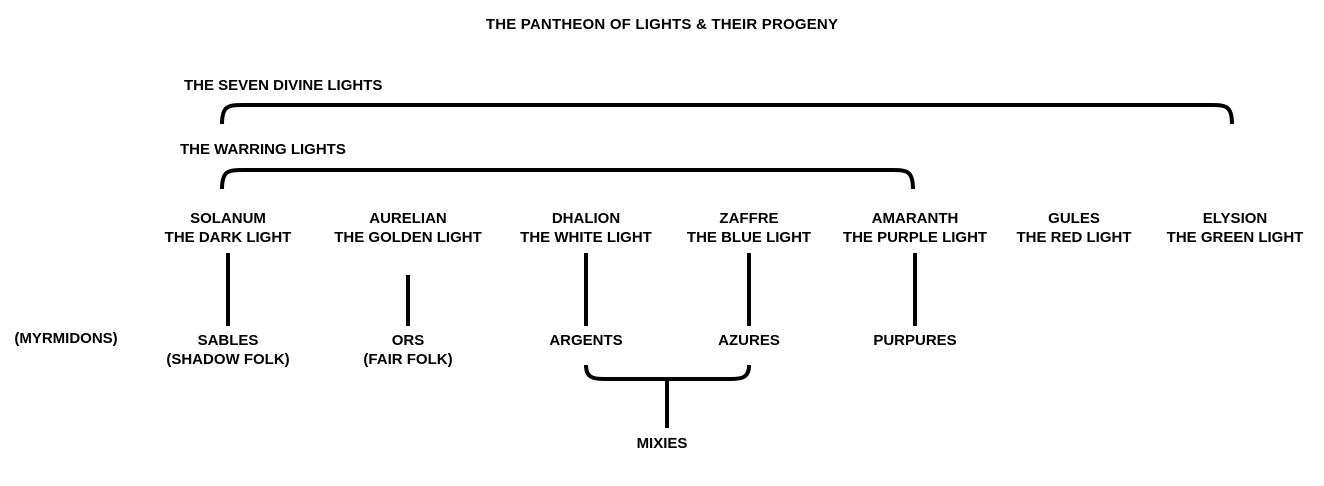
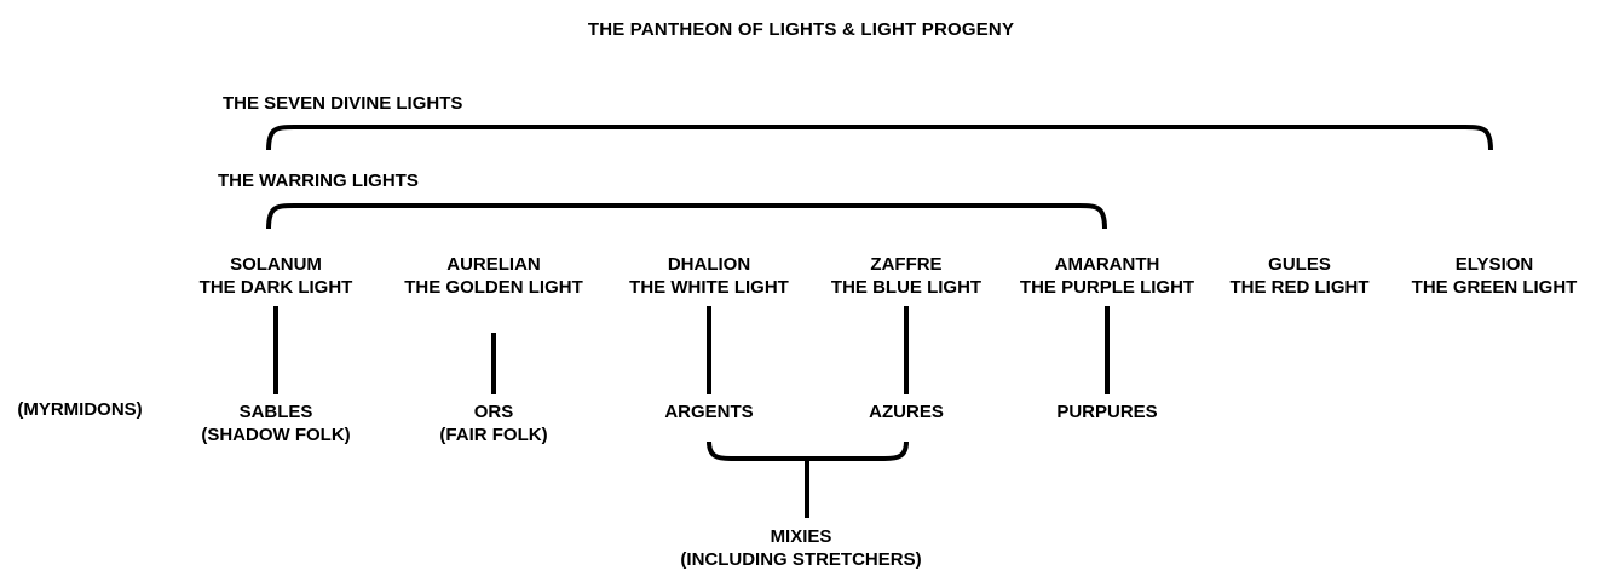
- THE PANTHEON OF LIGHTS & THEIR PROGENY
+ THE PANTHEON OF LIGHTS & LIGHT PROGENY
  THE SEVEN DIVINE LIGHTS
  THE WARRING LIGHTS
  (MYRMIDONS)
  SOLANUM
  THE DARK LIGHT
  AURELIAN
  THE GOLDEN LIGHT
  DHALION
  THE WHITE LIGHT
  ZAFFRE
  THE BLUE LIGHT
  AMARANTH
  THE PURPLE LIGHT
  GULES
  THE RED LIGHT
  ELYSION
  THE GREEN LIGHT
  SABLES
  (SHADOW FOLK)
  ORS
  (FAIR FOLK)
  ARGENTS
  AZURES
  PURPURES
  MIXIES
+ (INCLUDING STRETCHERS)
